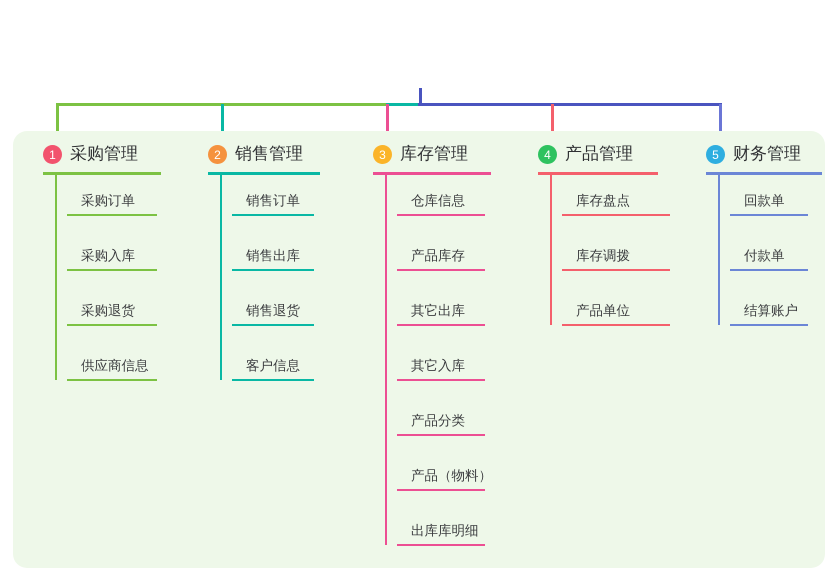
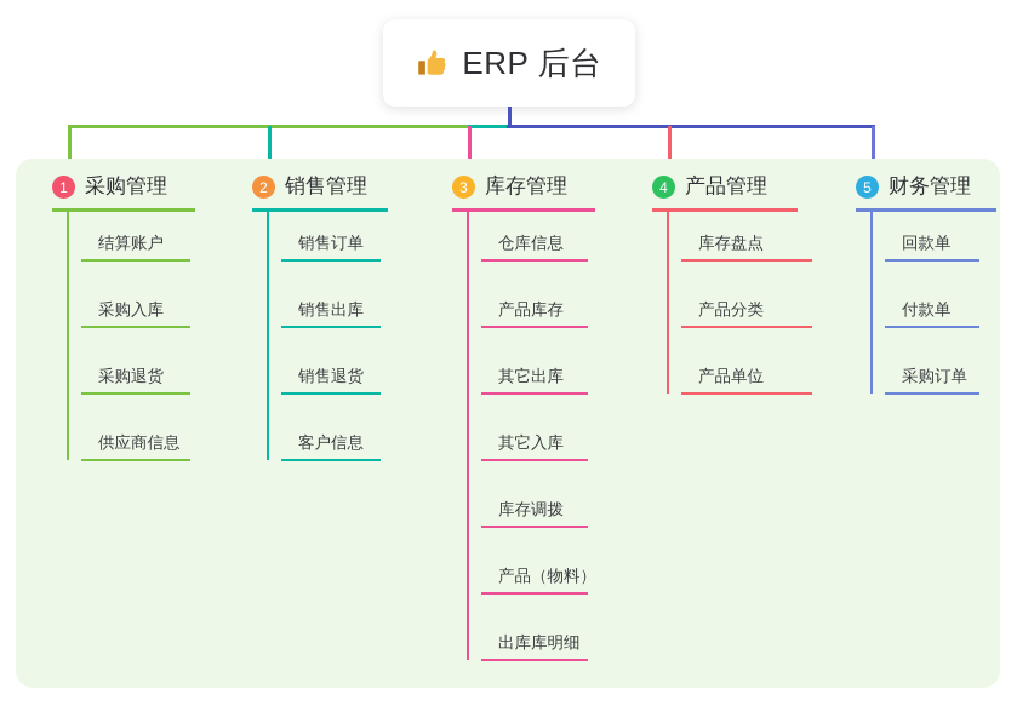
+ ERP 后台
  1
  采购管理
- 采购订单
+ 结算账户
  采购入库
  采购退货
  供应商信息
  2
  销售管理
  销售订单
  销售出库
  销售退货
  客户信息
  3
  库存管理
  仓库信息
  产品库存
  其它出库
  其它入库
- 产品分类
+ 库存调拨
  产品（物料）
  出库库明细
  4
  产品管理
  库存盘点
- 库存调拨
+ 产品分类
  产品单位
  5
  财务管理
  回款单
  付款单
- 结算账户
+ 采购订单
